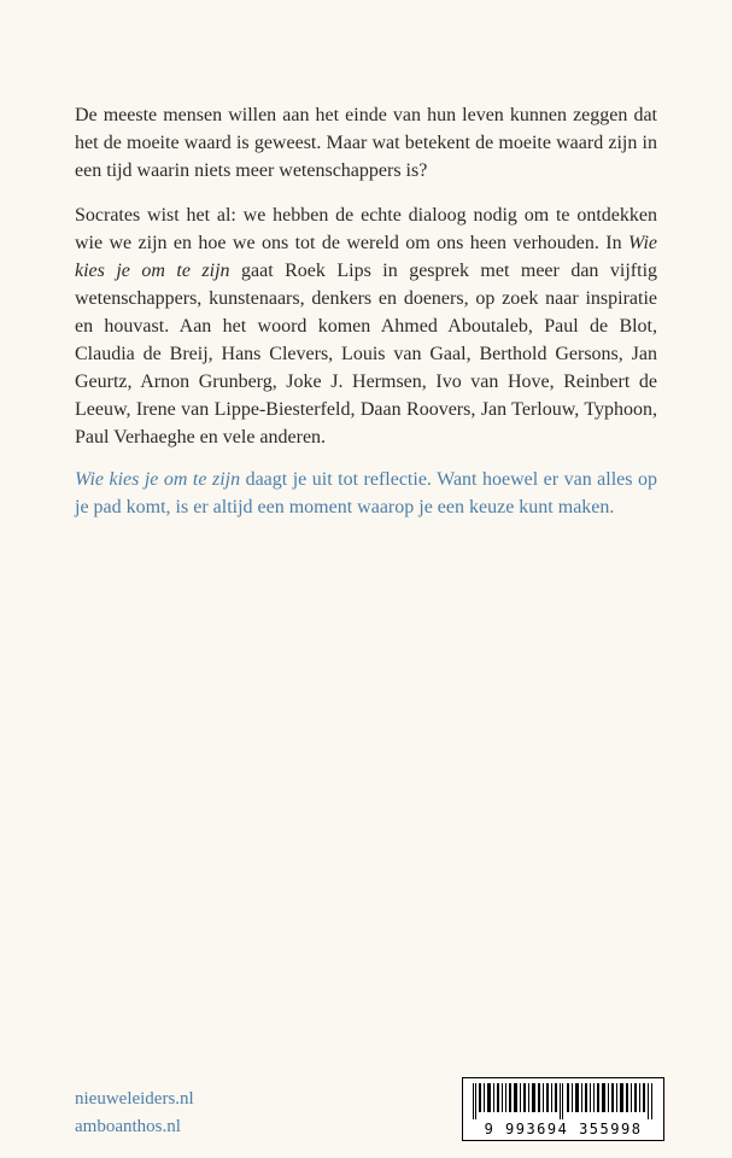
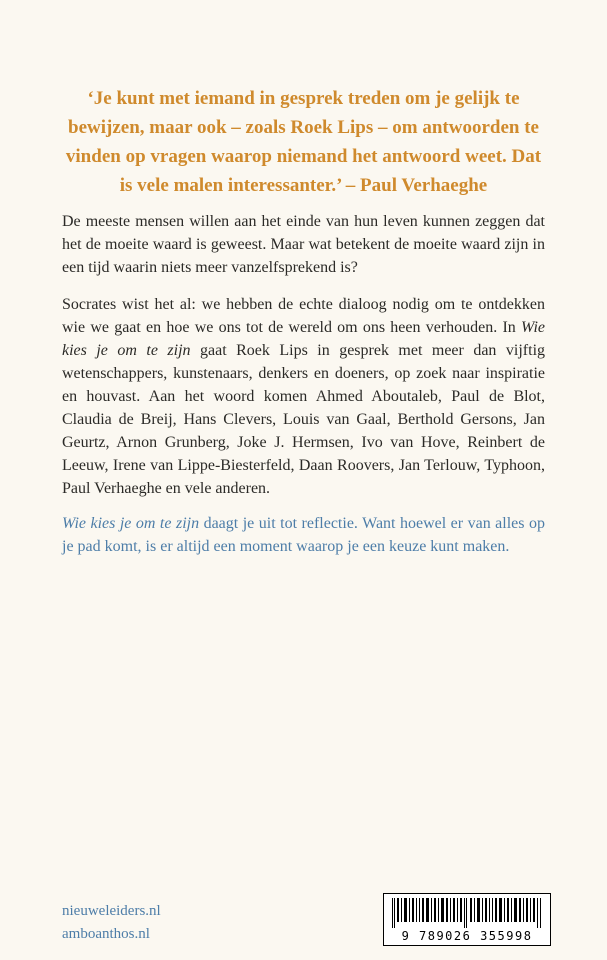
+ ‘Je kunt met iemand in gesprek treden om je gelijk te bewijzen, maar ook – zoals Roek Lips – om antwoorden te vinden op vragen waarop niemand het antwoord weet. Dat is vele malen interessanter.’ – Paul Verhaeghe
- De meeste mensen willen aan het einde van hun leven kunnen zeggen dat het de moeite waard is geweest. Maar wat betekent de moeite waard zijn in een tijd waarin niets meer wetenschappers is?
+ De meeste mensen willen aan het einde van hun leven kunnen zeggen dat het de moeite waard is geweest. Maar wat betekent de moeite waard zijn in een tijd waarin niets meer vanzelfsprekend is?
- Socrates wist het al: we hebben de echte dialoog nodig om te ontdekken wie we zijn en hoe we ons tot de wereld om ons heen verhouden. In Wie kies je om te zijn gaat Roek Lips in gesprek met meer dan vijftig wetenschappers, kunstenaars, denkers en doeners, op zoek naar inspiratie en houvast. Aan het woord komen Ahmed Aboutaleb, Paul de Blot, Claudia de Breij, Hans Clevers, Louis van Gaal, Berthold Gersons, Jan Geurtz, Arnon Grunberg, Joke J. Hermsen, Ivo van Hove, Reinbert de Leeuw, Irene van Lippe-Biesterfeld, Daan Roovers, Jan Terlouw, Typhoon, Paul Verhaeghe en vele anderen.
+ Socrates wist het al: we hebben de echte dialoog nodig om te ontdekken wie we gaat en hoe we ons tot de wereld om ons heen verhouden. In Wie kies je om te zijn gaat Roek Lips in gesprek met meer dan vijftig wetenschappers, kunstenaars, denkers en doeners, op zoek naar inspiratie en houvast. Aan het woord komen Ahmed Aboutaleb, Paul de Blot, Claudia de Breij, Hans Clevers, Louis van Gaal, Berthold Gersons, Jan Geurtz, Arnon Grunberg, Joke J. Hermsen, Ivo van Hove, Reinbert de Leeuw, Irene van Lippe-Biesterfeld, Daan Roovers, Jan Terlouw, Typhoon, Paul Verhaeghe en vele anderen.
  Wie kies je om te zijn daagt je uit tot reflectie. Want hoewel er van alles op je pad komt, is er altijd een moment waarop je een keuze kunt maken.
  nieuweleiders.nl
  amboanthos.nl
- 9 993694 355998
+ 9 789026 355998
